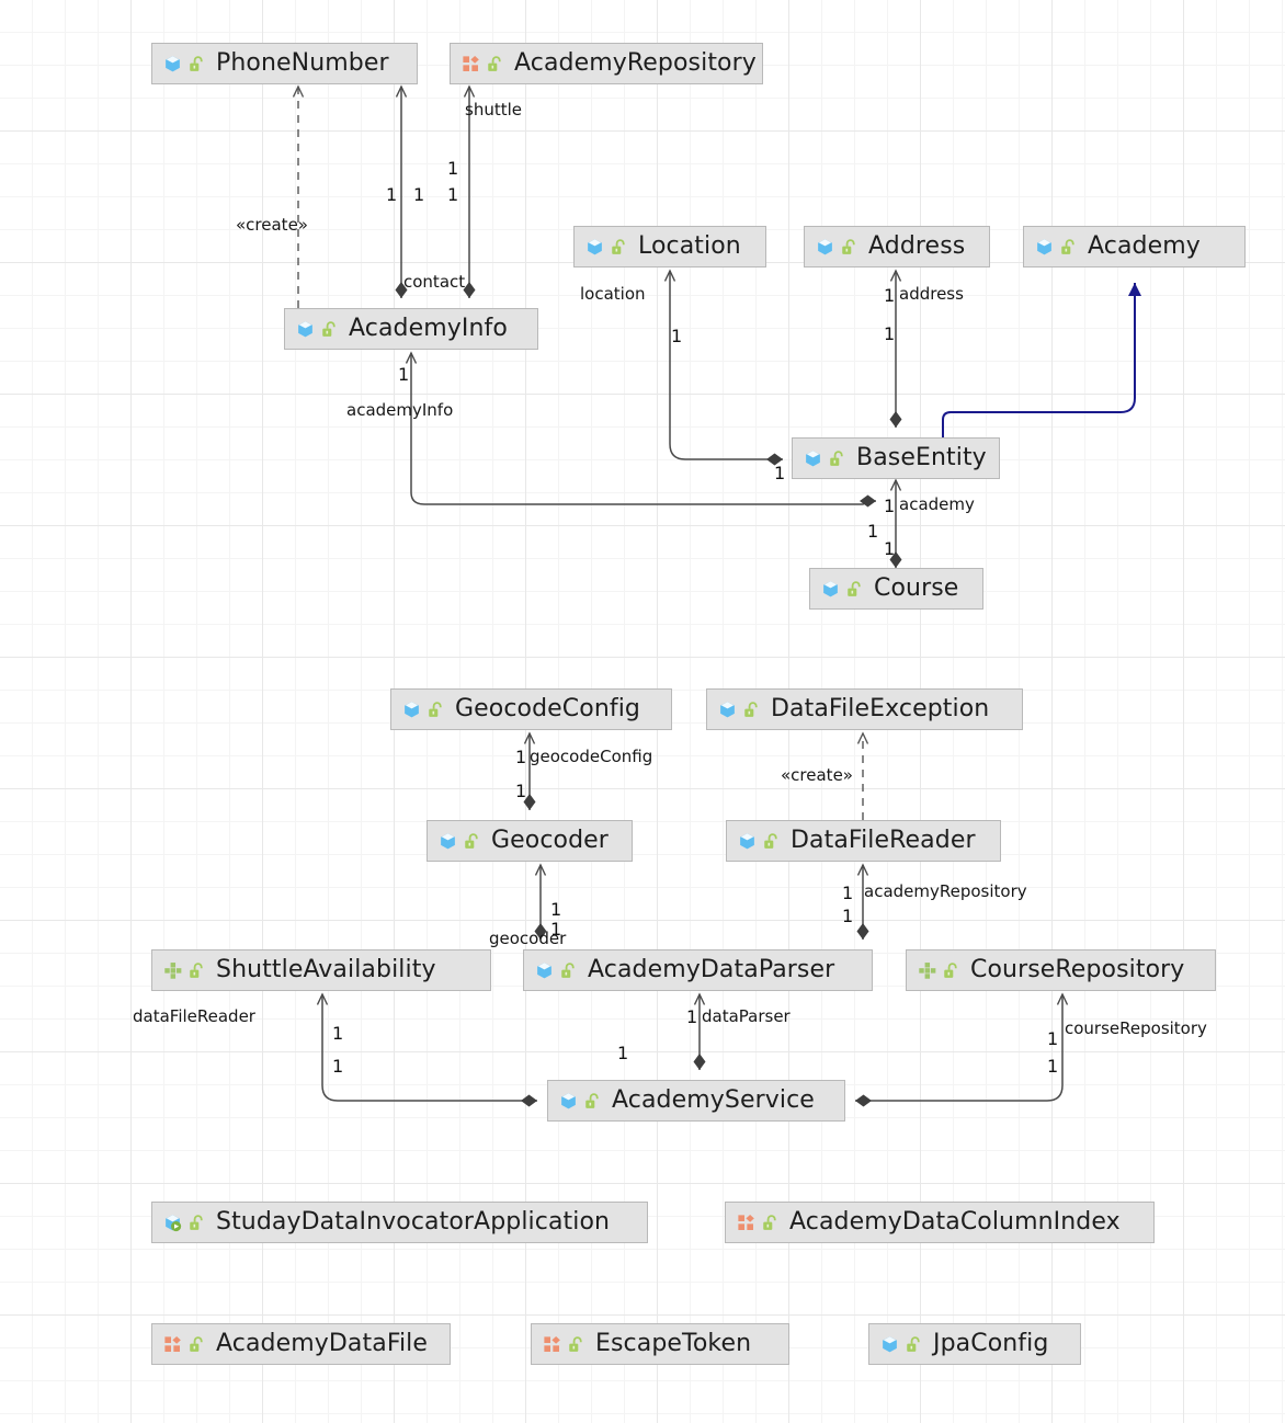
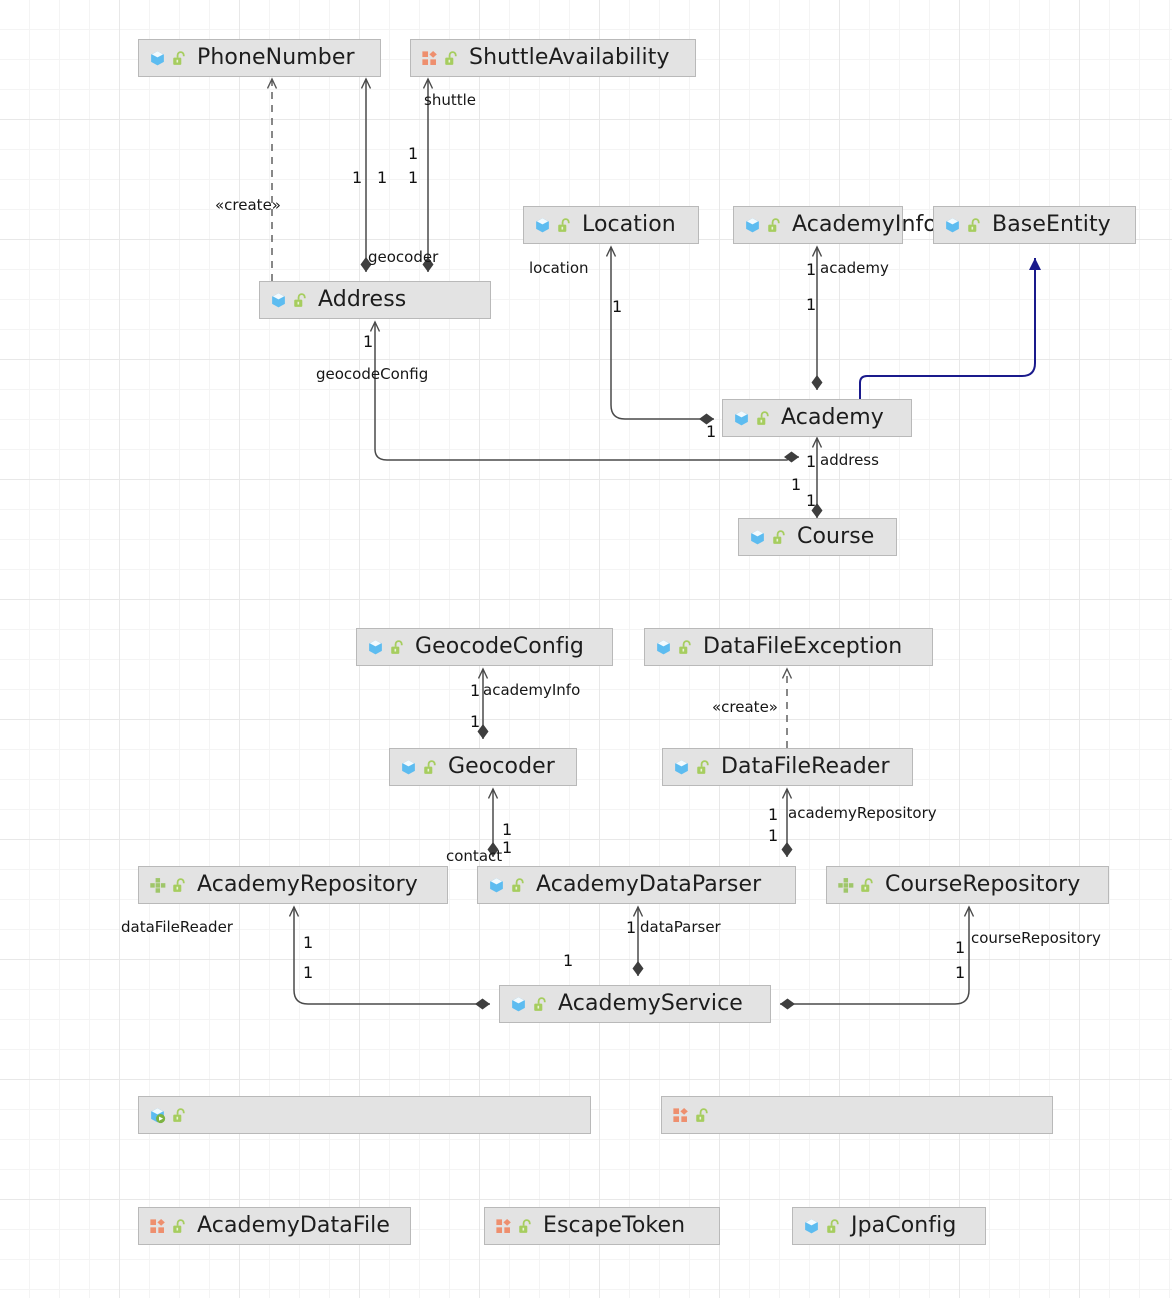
  PhoneNumber
- AcademyRepository
+ ShuttleAvailability
  Location
- Address
+ AcademyInfo
- Academy
+ BaseEntity
- AcademyInfo
+ Address
- BaseEntity
+ Academy
  Course
  GeocodeConfig
  DataFileException
  Geocoder
  DataFileReader
- ShuttleAvailability
+ AcademyRepository
  AcademyDataParser
  CourseRepository
  AcademyService
- StudayDataInvocatorApplication
- AcademyDataColumnIndex
  AcademyDataFile
  EscapeToken
  JpaConfig
  «create»
  shuttle
- contact
+ geocoder
  location
- address
+ academy
- academyInfo
+ geocodeConfig
- academy
+ address
- geocodeConfig
+ academyInfo
  «create»
  academyRepository
- geocoder
+ contact
  dataParser
  dataFileReader
  courseRepository
  1
  1
  1
  1
  1
  1
  1
  1
  1
  1
  1
  1
  1
  1
  1
  1
  1
  1
  1
  1
  1
  1
  1
  1
